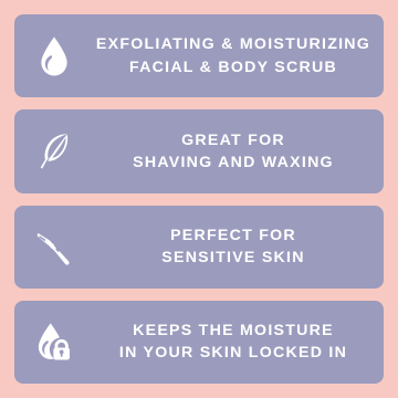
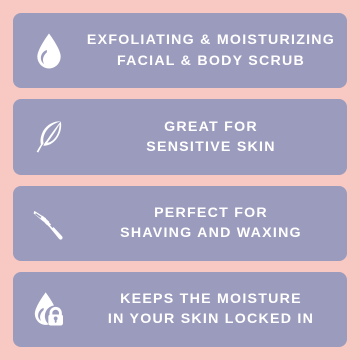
  EXFOLIATING & MOISTURIZING
  FACIAL & BODY SCRUB
  GREAT FOR
- SHAVING AND WAXING
+ SENSITIVE SKIN
  PERFECT FOR
- SENSITIVE SKIN
+ SHAVING AND WAXING
  KEEPS THE MOISTURE
  IN YOUR SKIN LOCKED IN
